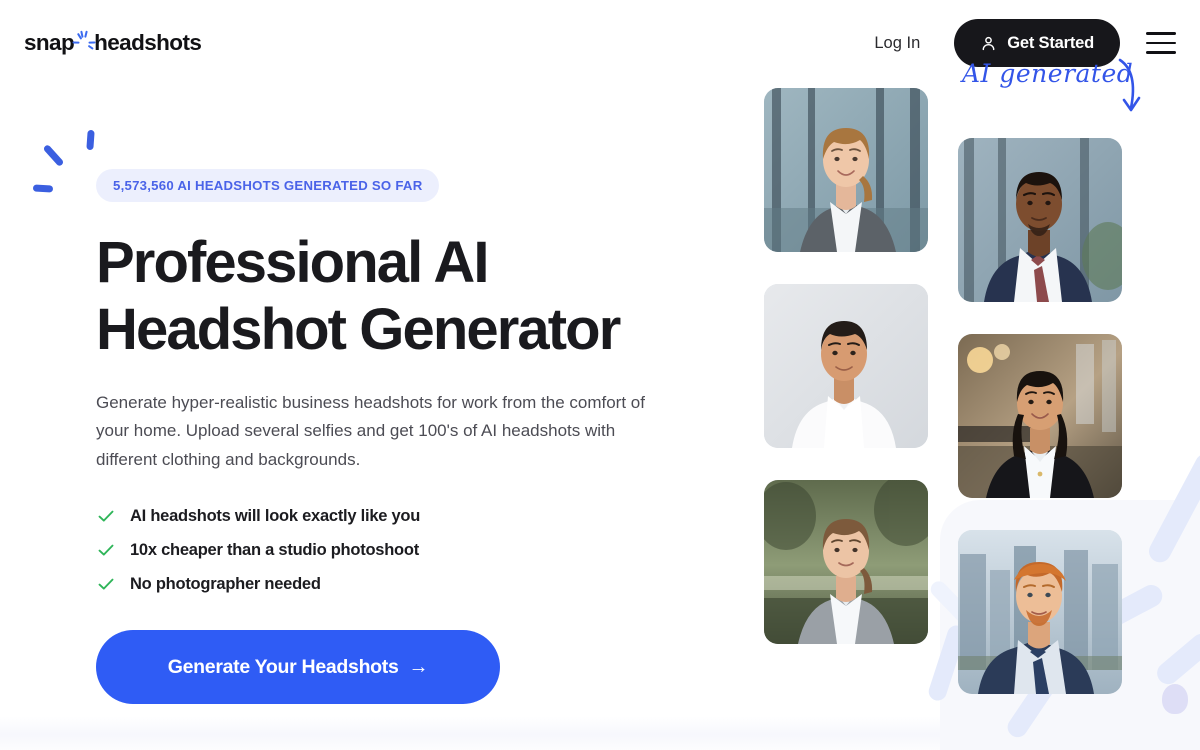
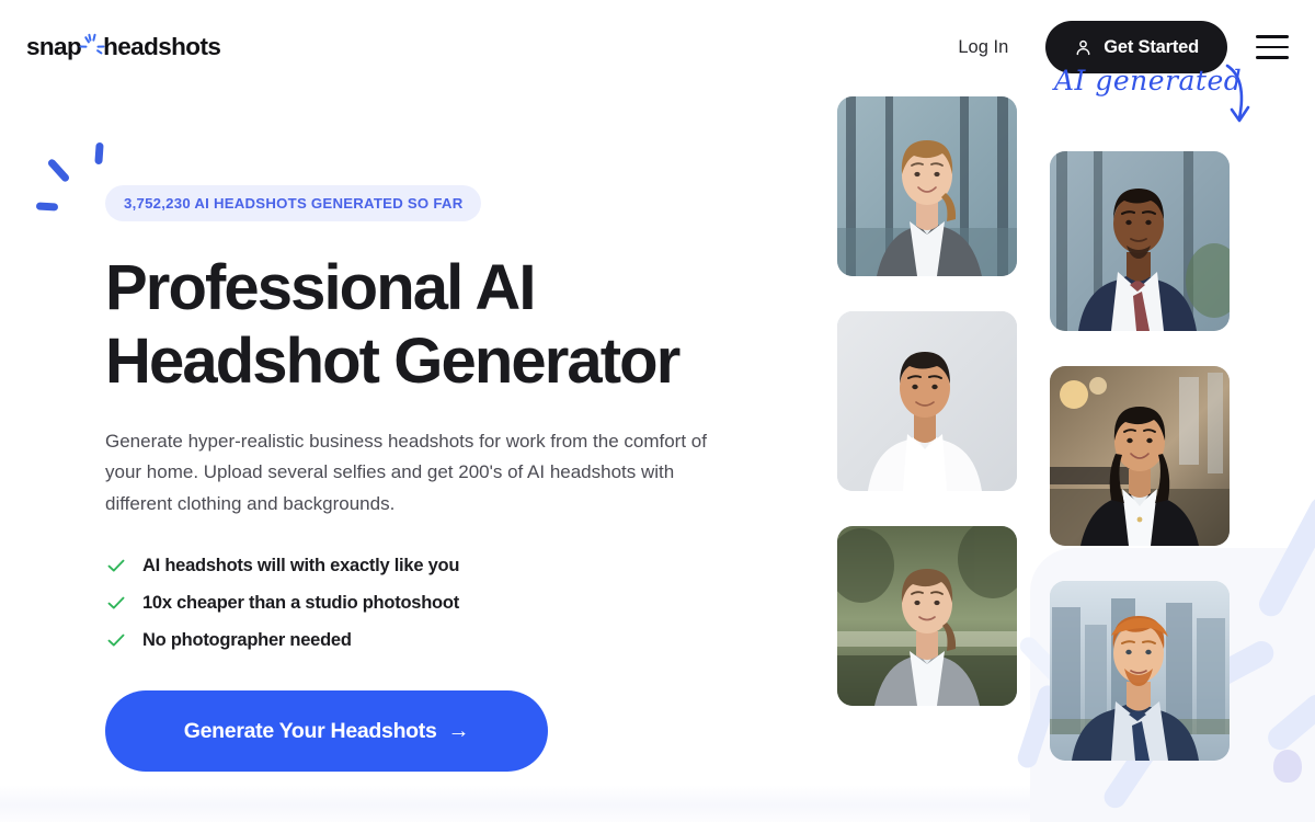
  snap
  headshots
  Log In
  Get Started
- 5,573,560 AI HEADSHOTS GENERATED SO FAR
+ 3,752,230 AI HEADSHOTS GENERATED SO FAR
  Professional AI
  Headshot Generator
- Generate hyper-realistic business headshots for work from the comfort of your home. Upload several selfies and get 100's of AI headshots with different clothing and backgrounds.
+ Generate hyper-realistic business headshots for work from the comfort of your home. Upload several selfies and get 200's of AI headshots with different clothing and backgrounds.
- AI headshots will look exactly like you
+ AI headshots will with exactly like you
  10x cheaper than a studio photoshoot
  No photographer needed
  Generate Your Headshots
  →
  AI generated
